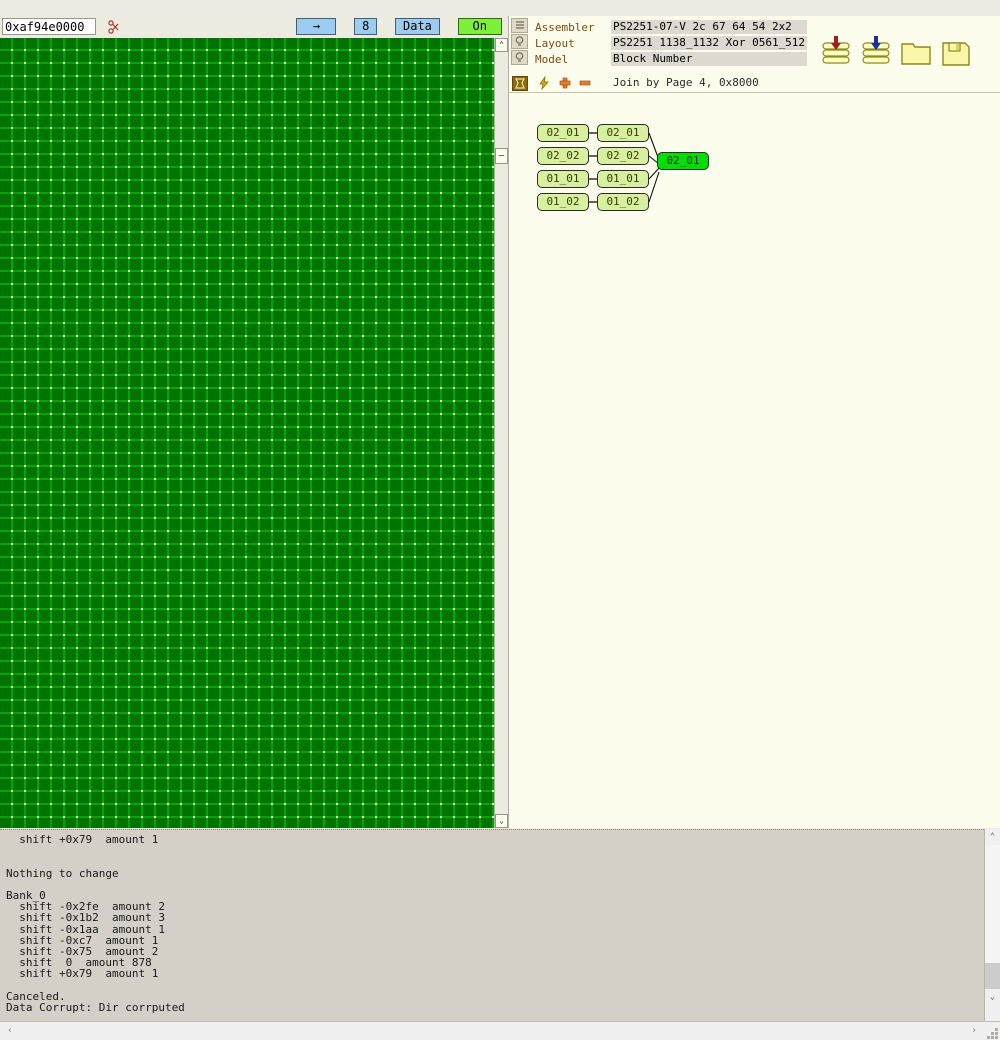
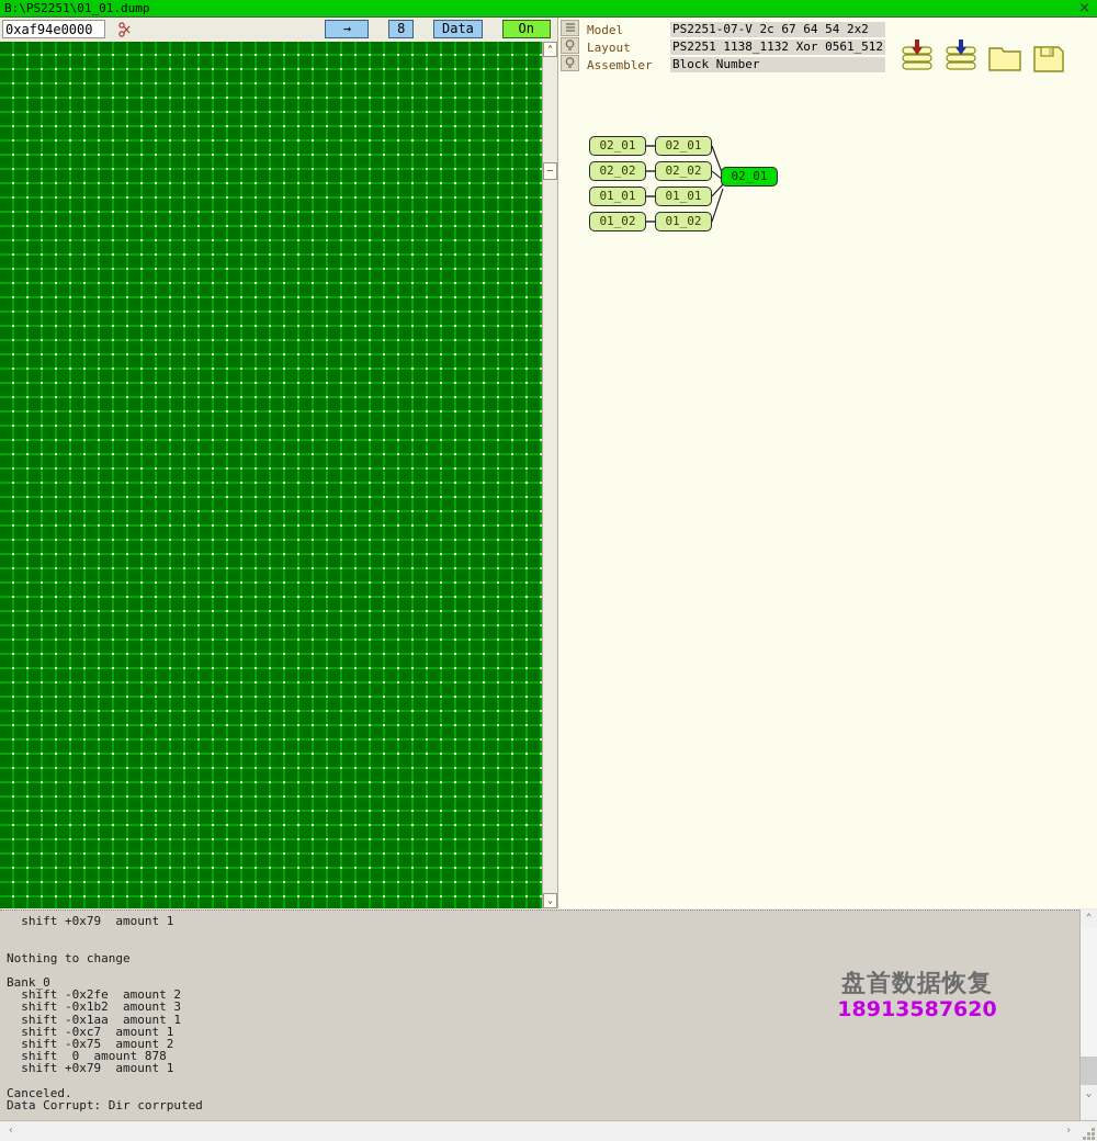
+ B:\PS2251\01_01.dump
+ ×
  0xaf94e0000
  → 8 Data On
  ⌃
  –
  ⌄
- Assembler
+ Model
  PS2251-07-V 2c 67 64 54 2x2
  Layout
  PS2251 1138_1132 Xor 0561_512
- Model
+ Assembler
  Block Number
- Join by Page 4, 0x8000
  02_01
  02_02
  01_01
  01_02
  02_01
  02_02
  01_01
  01_02
  02_01
  shift +0x79 amount 1
  Nothing to change
  Bank_0
  shift -0x2fe amount 2
  shift -0x1b2 amount 3
  shift -0x1aa amount 1
  shift -0xc7 amount 1
  shift -0x75 amount 2
  shift 0 amount 878
  shift +0x79 amount 1
  Canceled.
  Data Corrupt: Dir corrputed
+ 盘首数据恢复
+ 18913587620
  ⌃
  ⌄
  ‹
  ›
